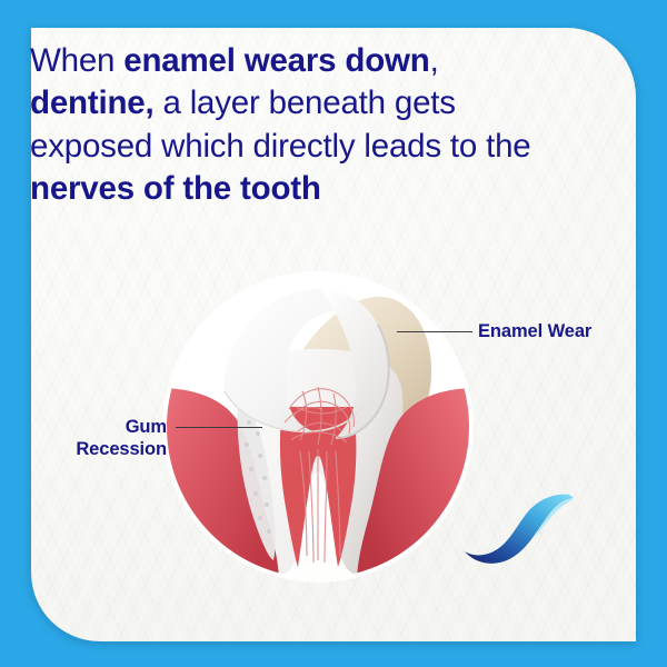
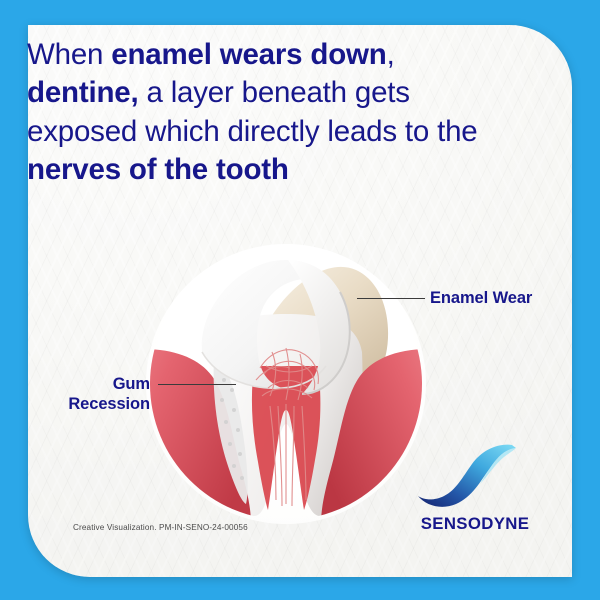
  When enamel wears down, dentine, a layer beneath gets exposed which directly leads to the nerves of the tooth
  Enamel Wear
  Gum Recession
+ Creative Visualization. PM-IN-SENO-24-00056
+ SENSODYNE
